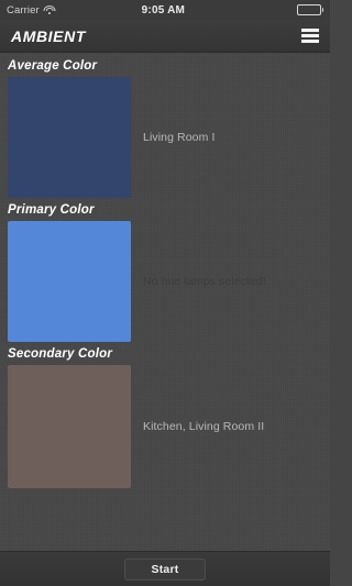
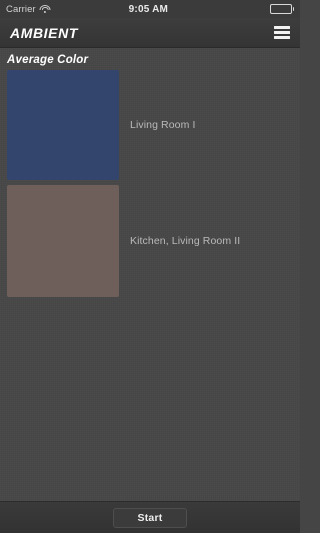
  Carrier
  9:05 AM
  AMBIENT
  Average Color
  Living Room I
- Primary Color
- Secondary Color
  Kitchen, Living Room II
  Start
